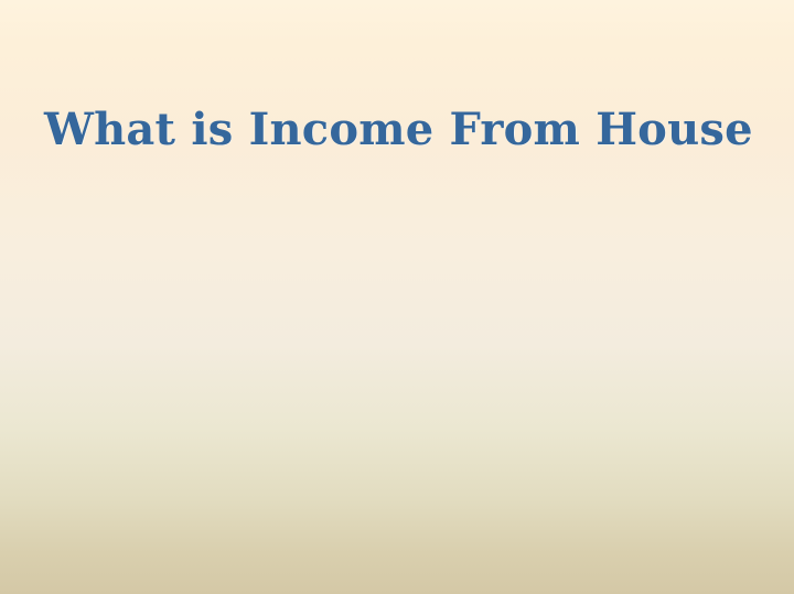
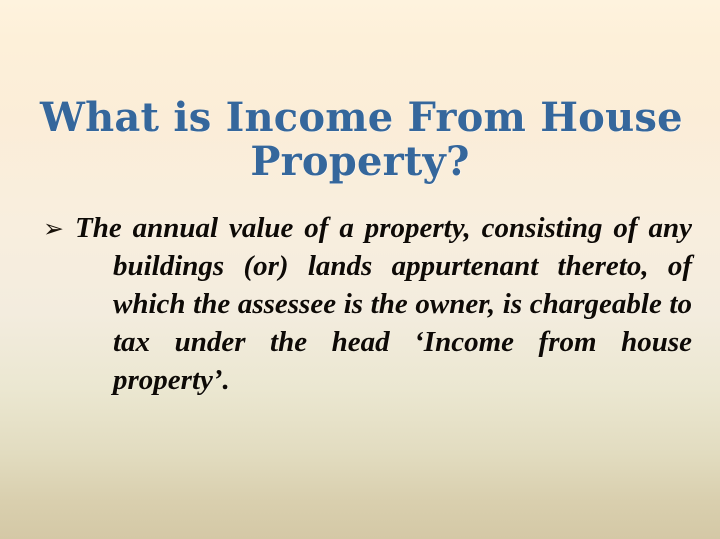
  What is Income From House
+ Property?
+ ➢
+ The annual value of a property, consisting of any buildings (or) lands appurtenant thereto, of which the assessee is the owner, is chargeable to tax under the head ‘Income from house property’.
